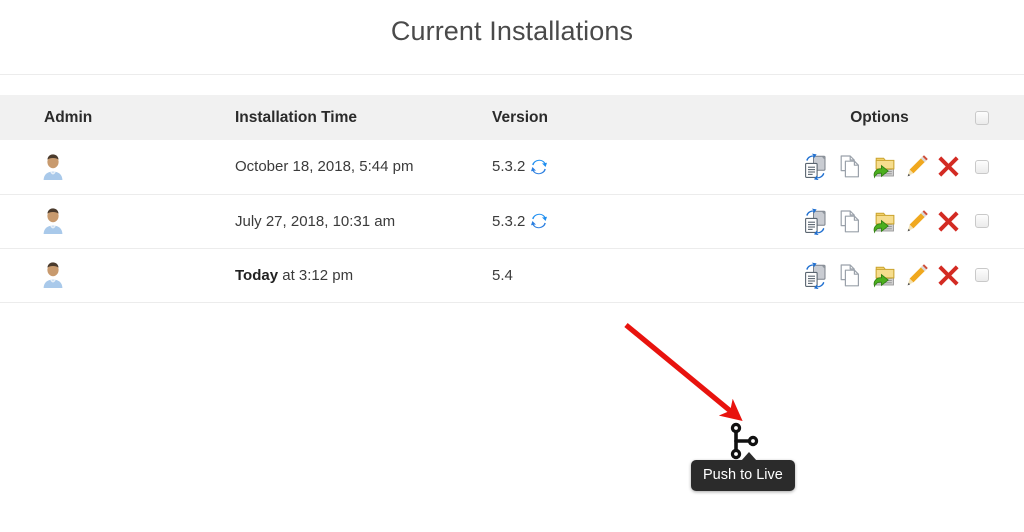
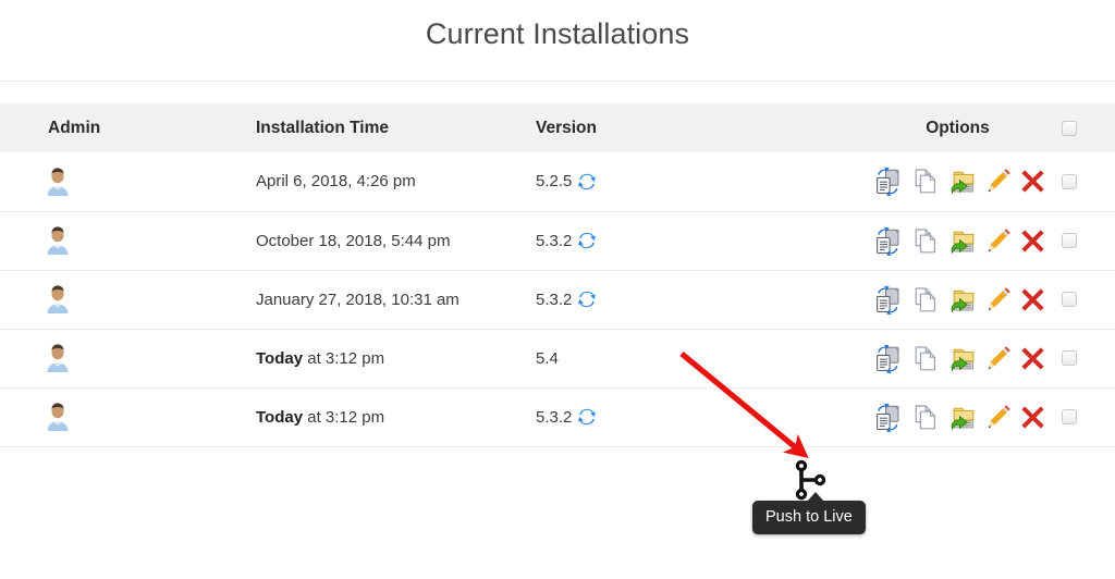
  Current Installations
  Admin	Installation Time	Version	Options
+ 	April 6, 2018, 4:26 pm	5.2.5
  	October 18, 2018, 5:44 pm	5.3.2
- 	July 27, 2018, 10:31 am	5.3.2
+ 	January 27, 2018, 10:31 am	5.3.2
  	Today at 3:12 pm	5.4
+ 	Today at 3:12 pm	5.3.2
  Push to Live
